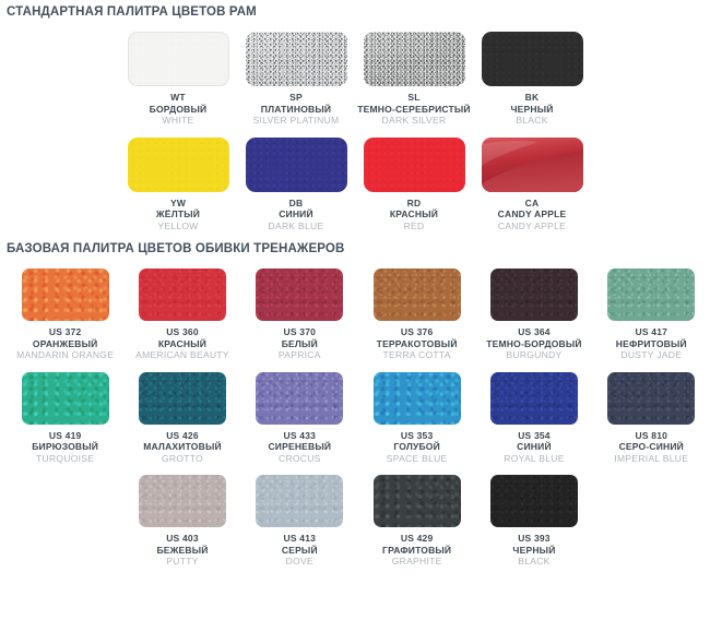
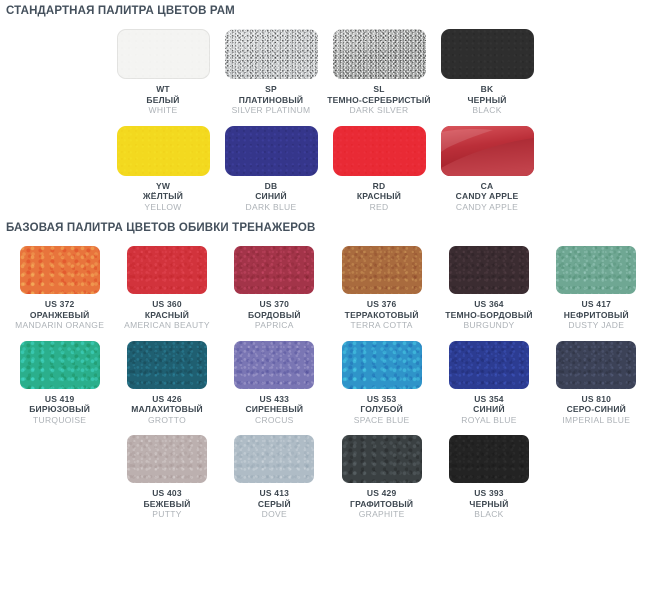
  СТАНДАРТНАЯ ПАЛИТРА ЦВЕТОВ РАМ
  WT
- БОРДОВЫЙ
+ БЕЛЫЙ
  WHITE
  SP
  ПЛАТИНОВЫЙ
  SILVER PLATINUM
  SL
  ТЕМНО-СЕРЕБРИСТЫЙ
  DARK SILVER
  BK
  ЧЕРНЫЙ
  BLACK
  YW
  ЖЁЛТЫЙ
  YELLOW
  DB
  СИНИЙ
  DARK BLUE
  RD
  КРАСНЫЙ
  RED
  CA
  CANDY APPLE
  CANDY APPLE
  БАЗОВАЯ ПАЛИТРА ЦВЕТОВ ОБИВКИ ТРЕНАЖЕРОВ
  US 372
  ОРАНЖЕВЫЙ
  MANDARIN ORANGE
  US 360
  КРАСНЫЙ
  AMERICAN BEAUTY
  US 370
- БЕЛЫЙ
+ БОРДОВЫЙ
  PAPRICA
  US 376
  ТЕРРАКОТОВЫЙ
  TERRA COTTA
  US 364
  ТЕМНО-БОРДОВЫЙ
  BURGUNDY
  US 417
  НЕФРИТОВЫЙ
  DUSTY JADE
  US 419
  БИРЮЗОВЫЙ
  TURQUOISE
  US 426
  МАЛАХИТОВЫЙ
  GROTTO
  US 433
  СИРЕНЕВЫЙ
  CROCUS
  US 353
  ГОЛУБОЙ
  SPACE BLUE
  US 354
  СИНИЙ
  ROYAL BLUE
  US 810
  СЕРО-СИНИЙ
  IMPERIAL BLUE
  US 403
  БЕЖЕВЫЙ
  PUTTY
  US 413
  СЕРЫЙ
  DOVE
  US 429
  ГРАФИТОВЫЙ
  GRAPHITE
  US 393
  ЧЕРНЫЙ
  BLACK
